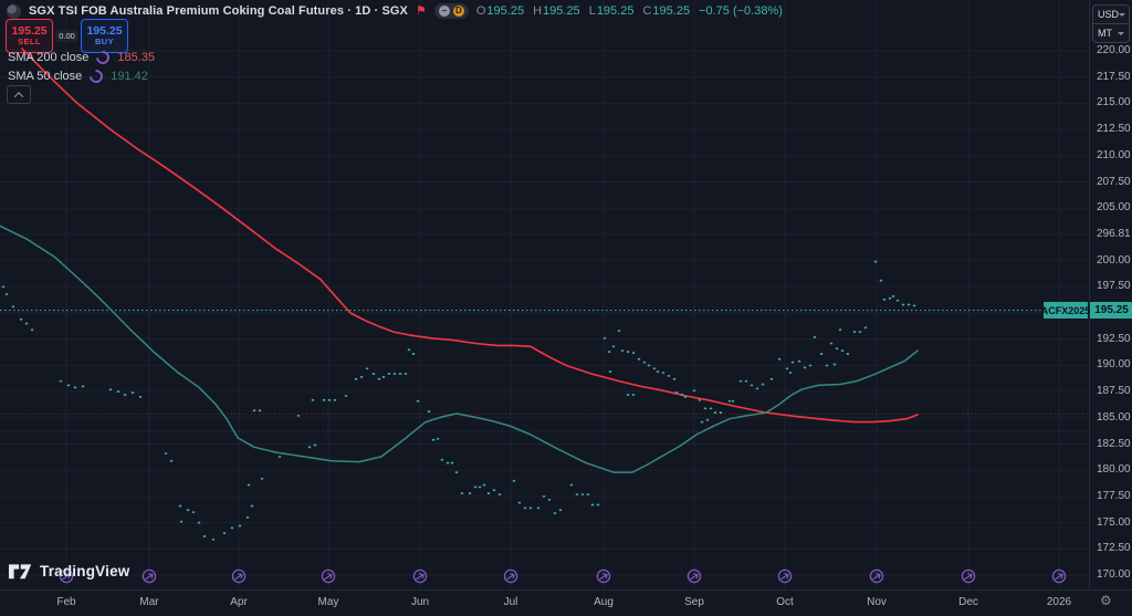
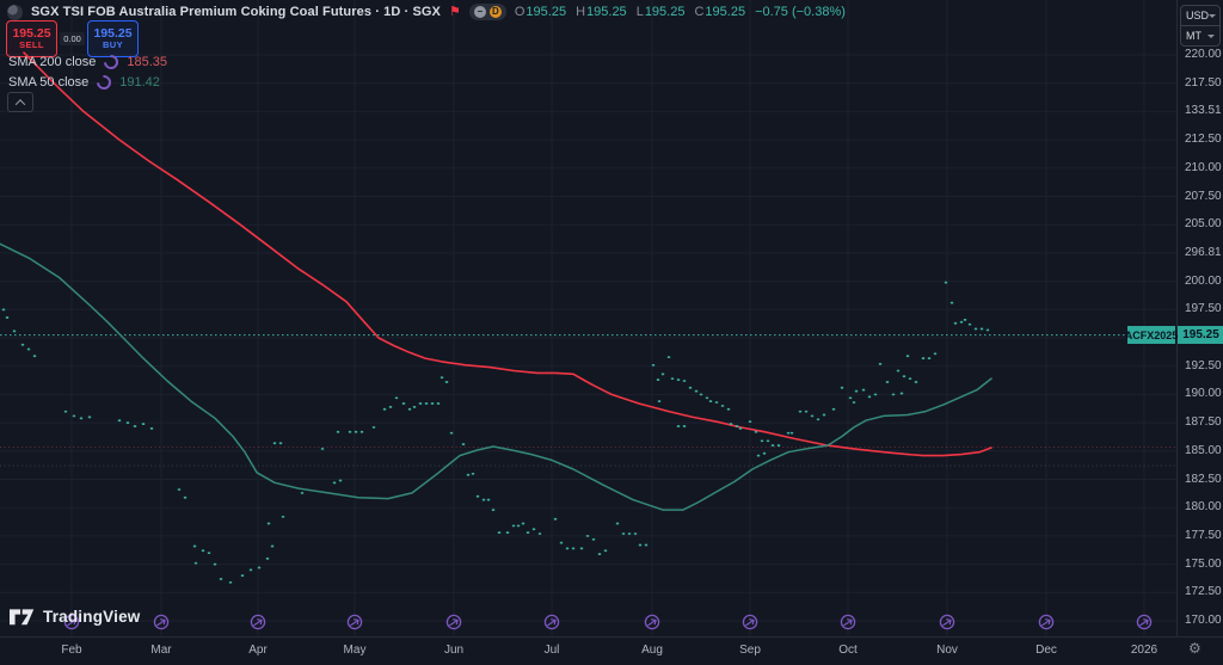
  ACFX2025
  SGX TSI FOB Australia Premium Coking Coal Futures · 1D · SGX
  ⚑
  −
  D
  O195.25
  H195.25
  L195.25
  C195.25
  −0.75 (−0.38%)
  195.25
  SELL
  0.00
  195.25
  BUY
  SMA 200 close
  185.35
  SMA 50 close
  191.42
  USD
  MT
  195.25
  220.00
  217.50
- 215.00
+ 133.51
  212.50
  210.00
  207.50
  205.00
  296.81
  200.00
  197.50
  192.50
  190.00
  187.50
  185.00
  182.50
  180.00
  177.50
  175.00
  172.50
  170.00
  Feb
  Mar
  Apr
  May
  Jun
  Jul
  Aug
  Sep
  Oct
  Nov
  Dec
  2026
  ⚙
  TradingView
